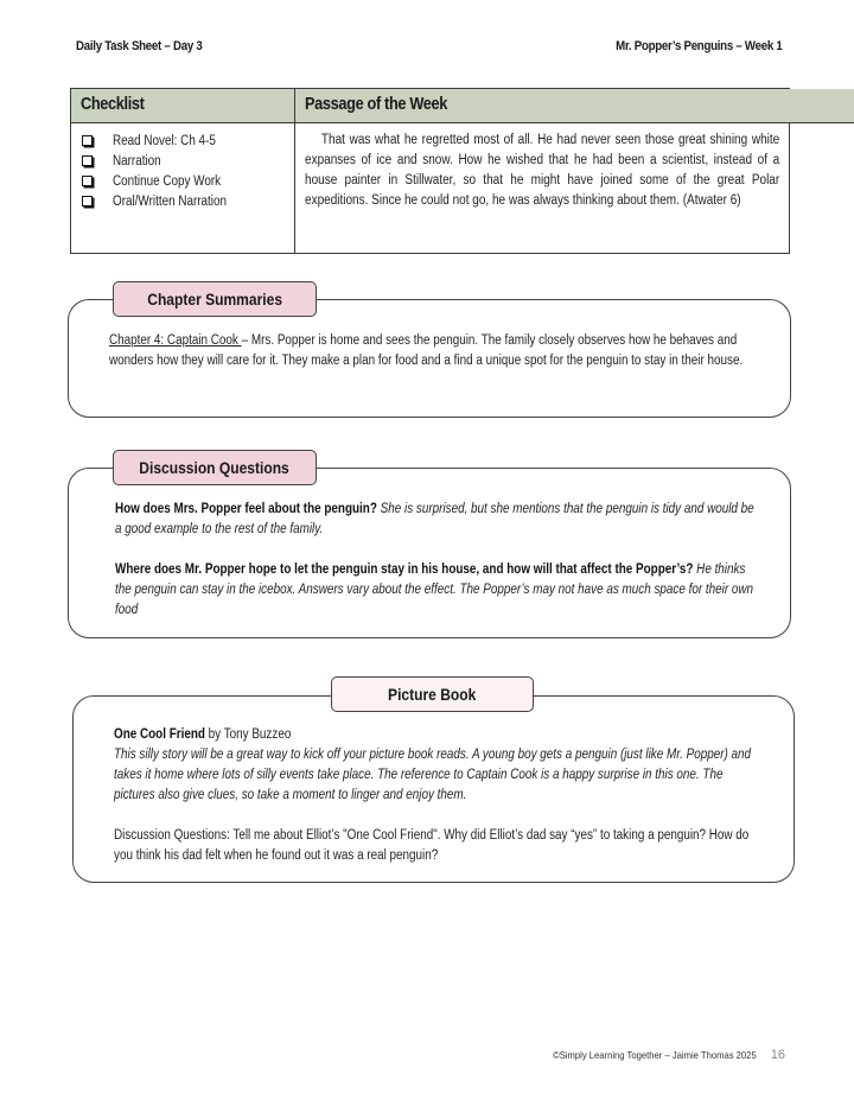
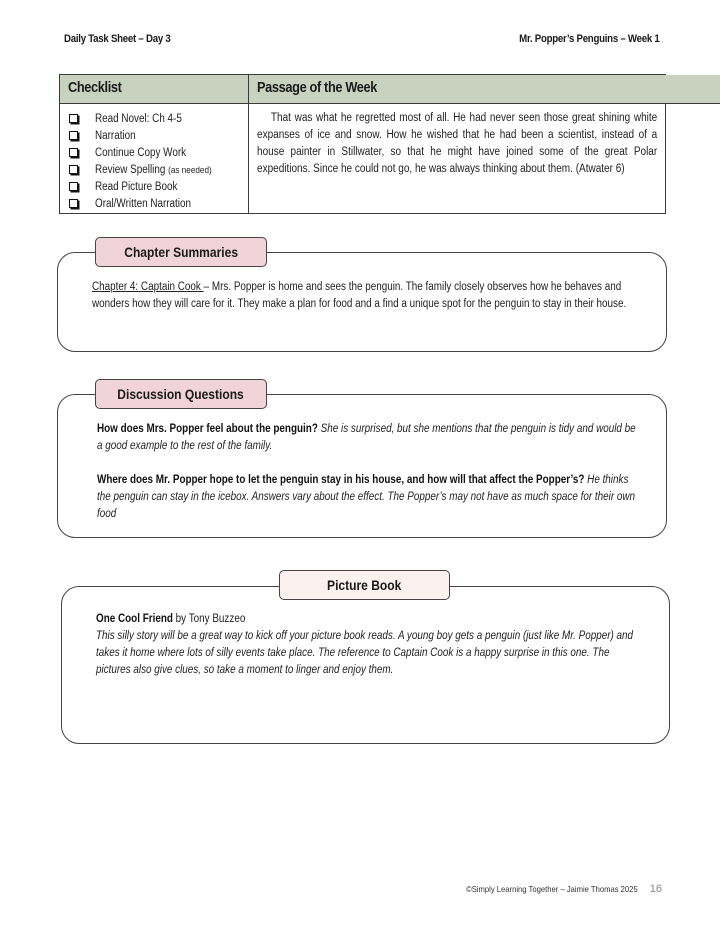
  Daily Task Sheet – Day 3
  Mr. Popper’s Penguins – Week 1
  Checklist
  Passage of the Week
  Read Novel: Ch 4-5
  Narration
  Continue Copy Work
+ Review Spelling (as needed)
+ Read Picture Book
  Oral/Written Narration
  That was what he regretted most of all. He had never seen those great shining white expanses of ice and snow. How he wished that he had been a scientist, instead of a house painter in Stillwater, so that he might have joined some of the great Polar expeditions. Since he could not go, he was always thinking about them. (Atwater 6)
  Chapter Summaries
  Chapter 4: Captain Cook – Mrs. Popper is home and sees the penguin. The family closely observes how he behaves and wonders how they will care for it. They make a plan for food and a find a unique spot for the penguin to stay in their house.
  Discussion Questions
  How does Mrs. Popper feel about the penguin? She is surprised, but she mentions that the penguin is tidy and would be a good example to the rest of the family.
  Where does Mr. Popper hope to let the penguin stay in his house, and how will that affect the Popper’s? He thinks the penguin can stay in the icebox. Answers vary about the effect. The Popper’s may not have as much space for their own food
  Picture Book
  One Cool Friend by Tony Buzzeo
  This silly story will be a great way to kick off your picture book reads. A young boy gets a penguin (just like Mr. Popper) and takes it home where lots of silly events take place. The reference to Captain Cook is a happy surprise in this one. The pictures also give clues, so take a moment to linger and enjoy them.
- Discussion Questions: Tell me about Elliot’s "One Cool Friend". Why did Elliot’s dad say “yes” to taking a penguin? How do you think his dad felt when he found out it was a real penguin?
  ©Simply Learning Together – Jaimie Thomas 2025
  16
